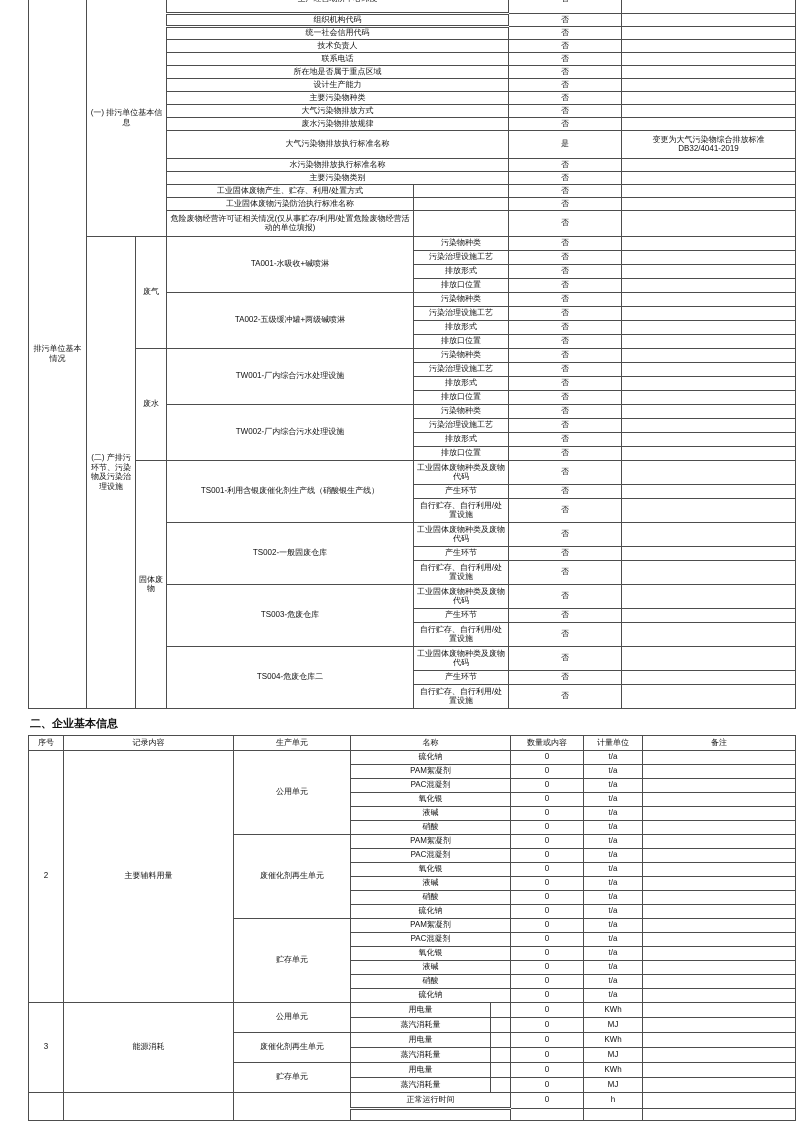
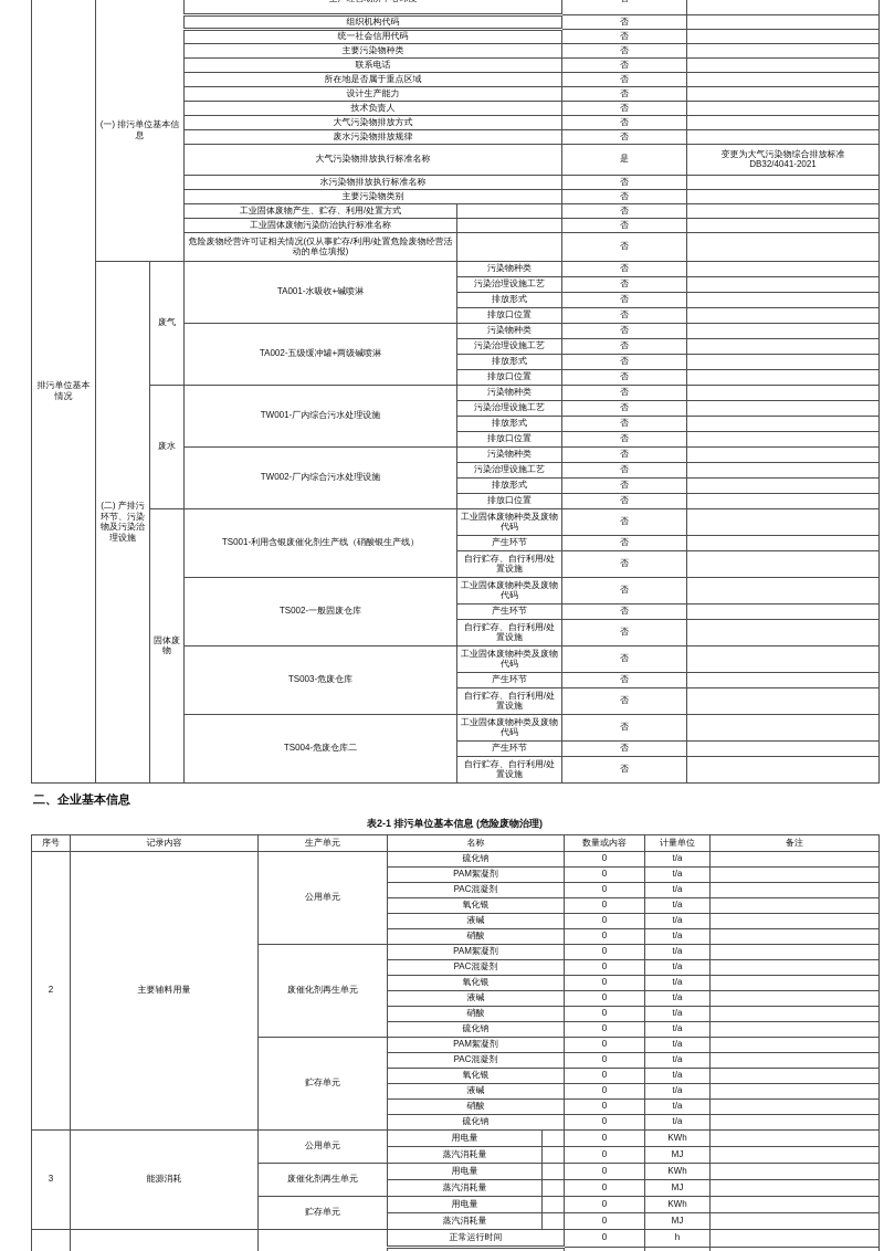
  组织机构代码	否
  统一社会信用代码	否
- 技术负责人	否
+ 主要污染物种类	否
  联系电话	否
  所在地是否属于重点区域	否
  设计生产能力	否
- 主要污染物种类	否
+ 技术负责人	否
  大气污染物排放方式	否
  废水污染物排放规律	否
- 大气污染物排放执行标准名称	是	变更为大气污染物综合排放标准 DB32/4041-2019
+ 大气污染物排放执行标准名称	是	变更为大气污染物综合排放标准 DB32/4041-2021
  水污染物排放执行标准名称	否
  主要污染物类别	否
  工业固体废物产生、贮存、利用/处置方式		否
  工业固体废物污染防治执行标准名称		否
  危险废物经营许可证相关情况(仅从事贮存/利用/处置危险废物经营活动的单位填报)		否
  (二) 产排污环节、污染物及污染治理设施	废气	TA001-水吸收+碱喷淋	污染物种类	否
  污染治理设施工艺	否
  排放形式	否
  排放口位置	否
  TA002-五级缓冲罐+两级碱喷淋	污染物种类	否
  污染治理设施工艺	否
  排放形式	否
  排放口位置	否
  废水	TW001-厂内综合污水处理设施	污染物种类	否
  污染治理设施工艺	否
  排放形式	否
  排放口位置	否
  TW002-厂内综合污水处理设施	污染物种类	否
  污染治理设施工艺	否
  排放形式	否
  排放口位置	否
  固体废物	TS001-利用含银废催化剂生产线（硝酸银生产线）	工业固体废物种类及废物代码	否
  产生环节	否
  自行贮存、自行利用/处置设施	否
  TS002-一般固废仓库	工业固体废物种类及废物代码	否
  产生环节	否
  自行贮存、自行利用/处置设施	否
  TS003-危废仓库	工业固体废物种类及废物代码	否
  产生环节	否
  自行贮存、自行利用/处置设施	否
  TS004-危废仓库二	工业固体废物种类及废物代码	否
  产生环节	否
  自行贮存、自行利用/处置设施	否
  二、企业基本信息
+ 表2-1 排污单位基本信息 (危险废物治理)
  序号	记录内容	生产单元	名称	数量或内容	计量单位	备注
  2	主要辅料用量	公用单元	硫化钠	0	t/a
  PAM絮凝剂	0	t/a
  PAC混凝剂	0	t/a
  氧化银	0	t/a
  液碱	0	t/a
  硝酸	0	t/a
  废催化剂再生单元	PAM絮凝剂	0	t/a
  PAC混凝剂	0	t/a
  氧化银	0	t/a
  液碱	0	t/a
  硝酸	0	t/a
  硫化钠	0	t/a
  贮存单元	PAM絮凝剂	0	t/a
  PAC混凝剂	0	t/a
  氧化银	0	t/a
  液碱	0	t/a
  硝酸	0	t/a
  硫化钠	0	t/a
  3	能源消耗	公用单元	用电量		0	KWh
  蒸汽消耗量		0	MJ
  废催化剂再生单元	用电量		0	KWh
  蒸汽消耗量		0	MJ
  贮存单元	用电量		0	KWh
  蒸汽消耗量		0	MJ
  			正常运行时间	0	h
